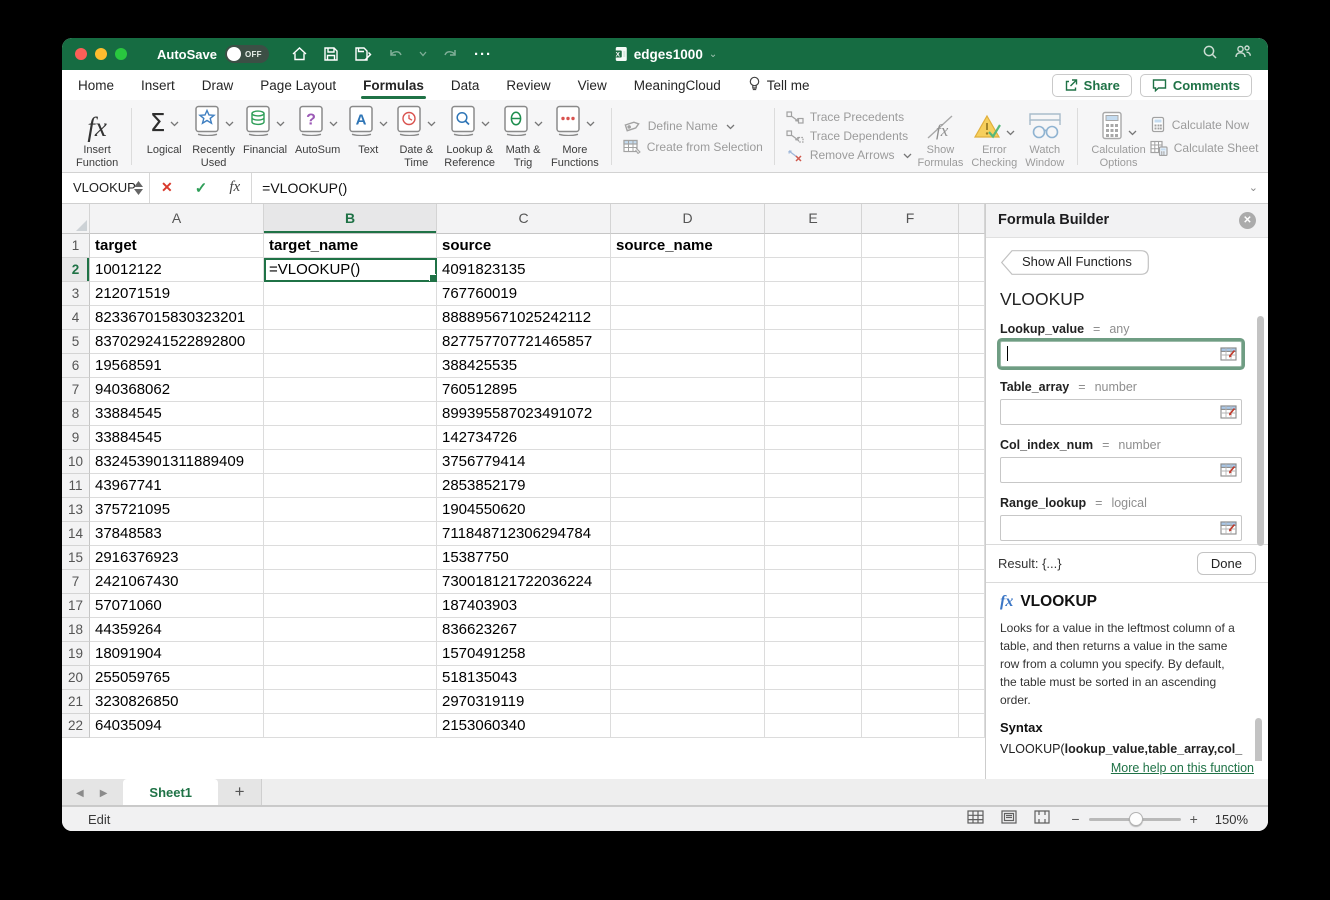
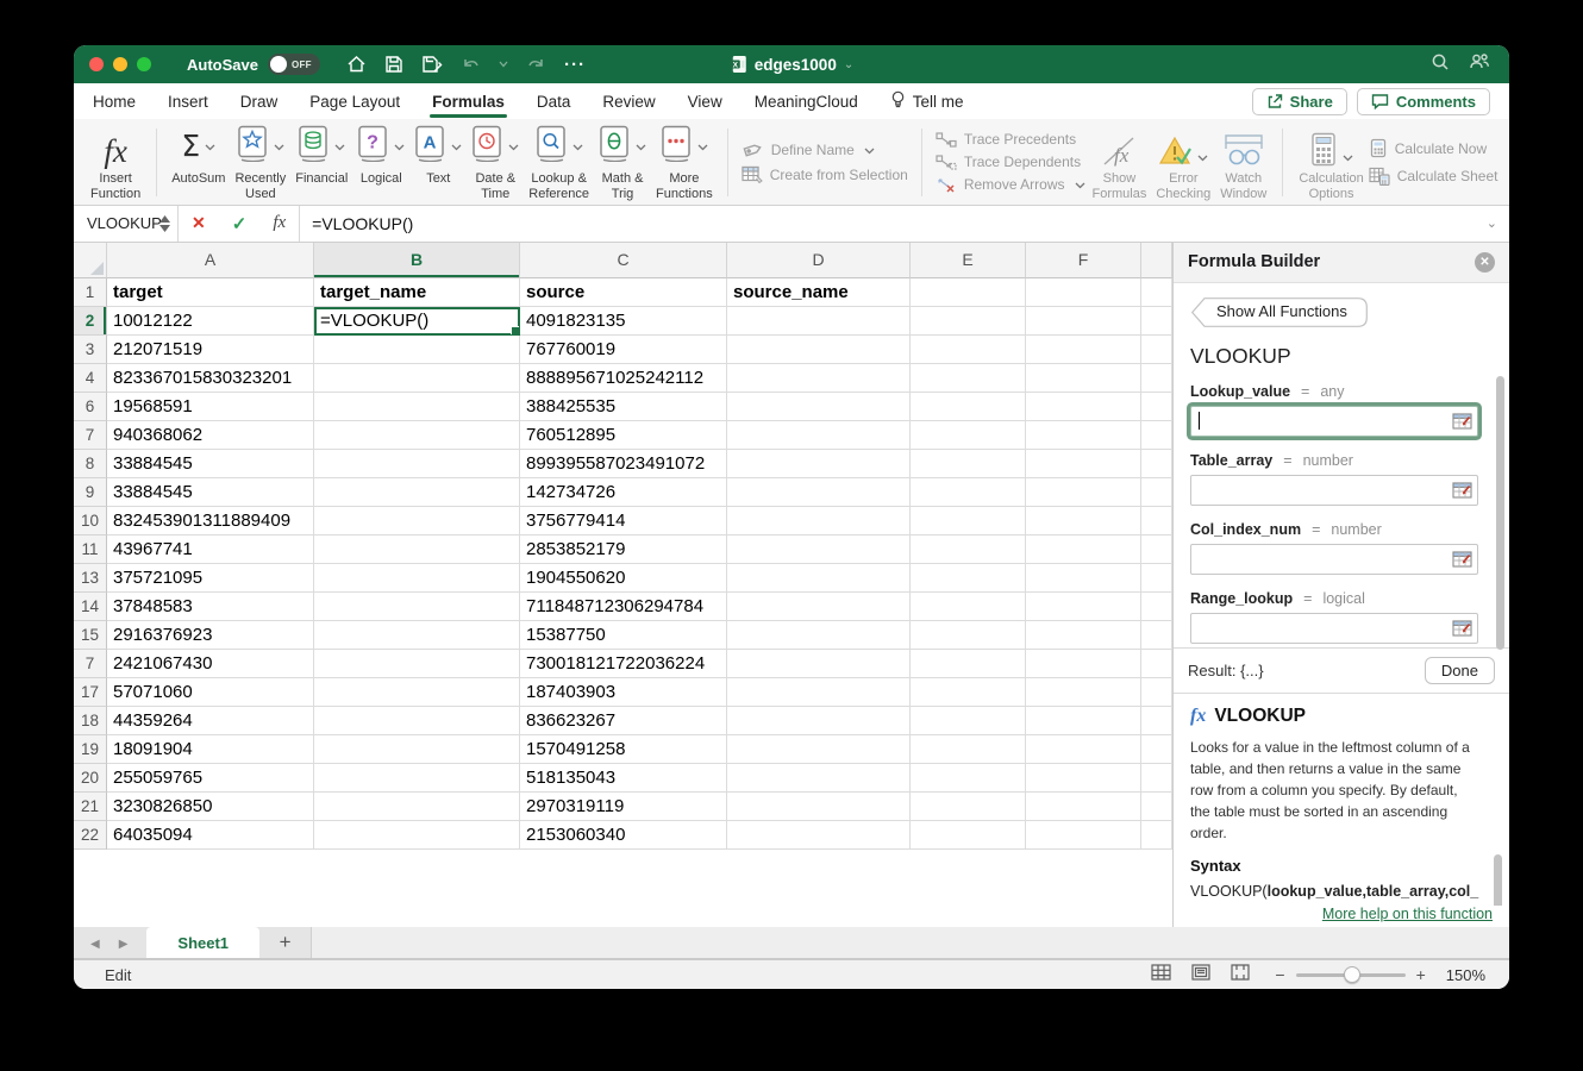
  AutoSave
  OFF
  ···
  edges1000
  ⌄
  Home
  Insert
  Draw
  Page Layout
  Formulas
  Data
  Review
  View
  MeaningCloud
  Tell me
  Share
  Comments
  fx
  Insert
  Function
  Σ
- Logical
+ AutoSum
  Recently
  Used
  Financial
  ?
- AutoSum
+ Logical
  A
  Text
  Date &
  Time
  Lookup &
  Reference
  Math &
  Trig
  More
  Functions
  Define Name
  Create from Selection
  Trace Precedents
  Trace Dependents
  Remove Arrows
  fx
  Show
  Formulas
  Error
  Checking
  Watch
  Window
  Calculation
  Options
  Calculate Now
  Calculate Sheet
  VLOOKUP
  ✕
  ✓
  fx
  =VLOOKUP()
  ⌄
  	A	B	C	D	E	F
  1	target	target_name	source	source_name
  2	10012122	=VLOOKUP()	4091823135
  3	212071519		767760019
  4	823367015830323201		888895671025242112
- 5	837029241522892800		827757707721465857
  6	19568591		388425535
  7	940368062		760512895
  8	33884545		899395587023491072
  9	33884545		142734726
  10	832453901311889409		3756779414
  11	43967741		2853852179
  13	375721095		1904550620
  14	37848583		711848712306294784
  15	2916376923		15387750
  7	2421067430		730018121722036224
  17	57071060		187403903
  18	44359264		836623267
  19	18091904		1570491258
  20	255059765		518135043
  21	3230826850		2970319119
  22	64035094		2153060340
  Formula Builder
  ✕
  Show All Functions
  VLOOKUP
  Lookup_value
  =
  any
  Table_array
  =
  number
  Col_index_num
  =
  number
  Range_lookup
  =
  logical
  Result: {...}
  Done
  fx
  VLOOKUP
  Looks for a value in the leftmost column of a table, and then returns a value in the same row from a column you specify. By default, the table must be sorted in an ascending order.
  Syntax
  More help on this function
  ◀
  ▶
  Sheet1
  +
  Edit
  −
  +
  150%
